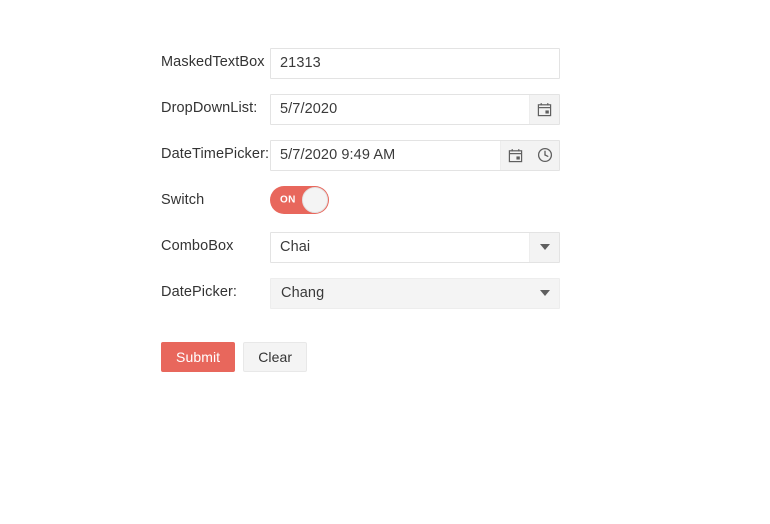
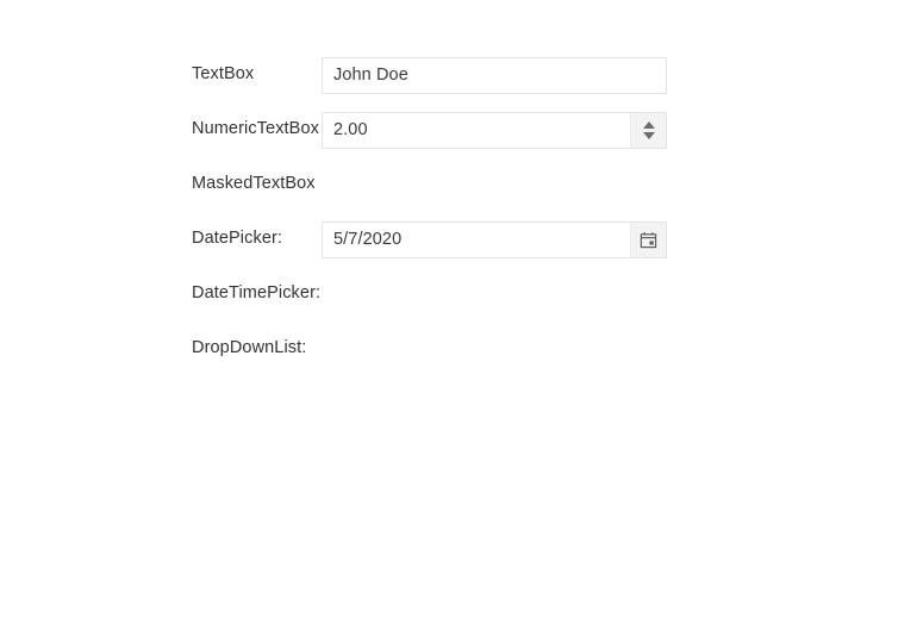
+ TextBox
+ John Doe
+ NumericTextBox
+ 2.00
  MaskedTextBox
- 21313
- DropDownList:
+ DatePicker:
  5/7/2020
  DateTimePicker:
- 5/7/2020 9:49 AM
- Switch
- ON
- ComboBox
- Chai
- DatePicker:
+ DropDownList:
- Chang
- Submit
- Clear
